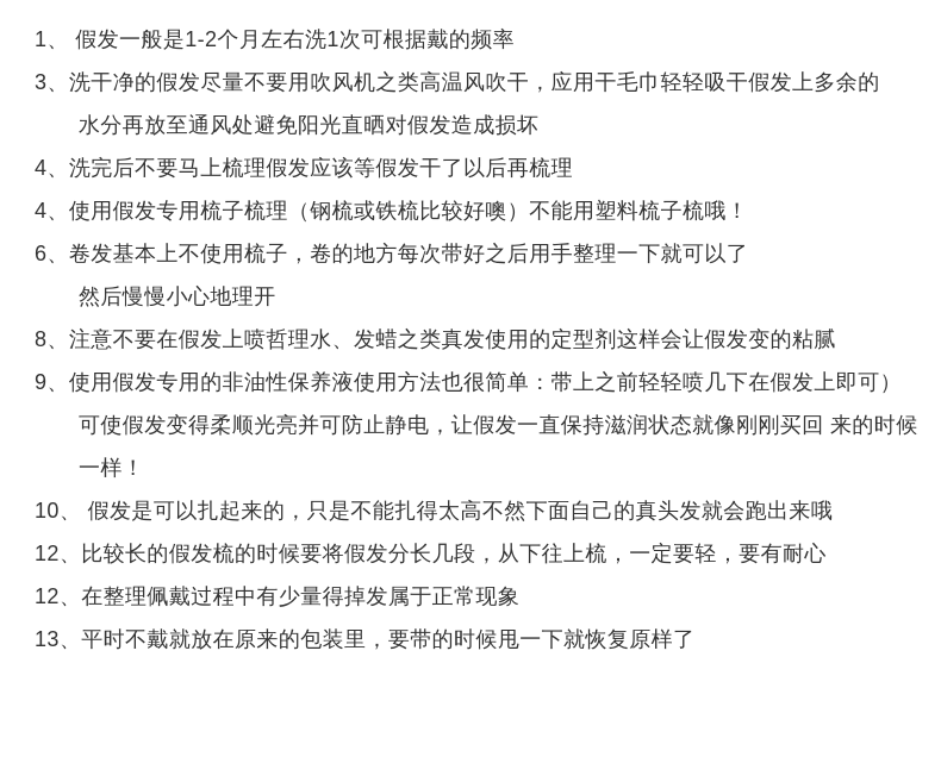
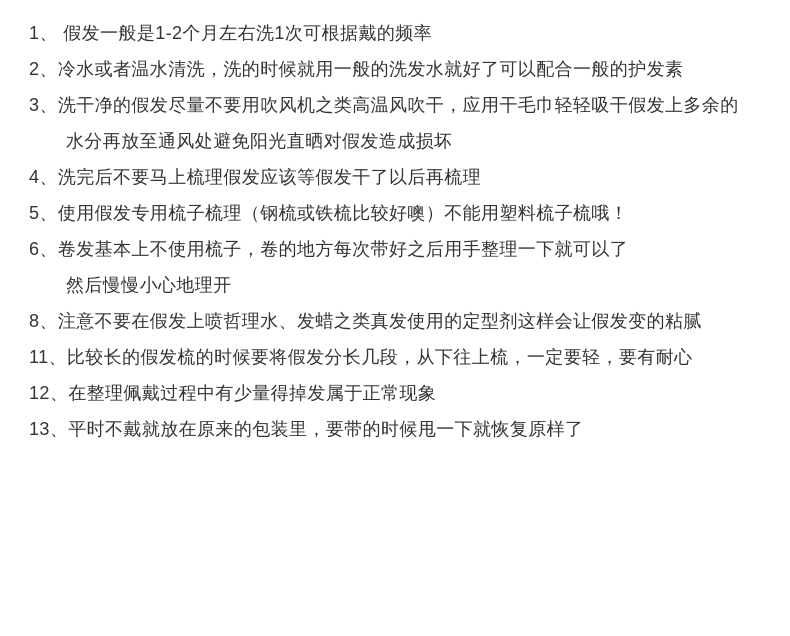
  1、 假发一般是1-2个月左右洗1次可根据戴的频率
+ 2、冷水或者温水清洗，洗的时候就用一般的洗发水就好了可以配合一般的护发素
  3、洗干净的假发尽量不要用吹风机之类高温风吹干，应用干毛巾轻轻吸干假发上多余的
  水分再放至通风处避免阳光直晒对假发造成损坏
  4、洗完后不要马上梳理假发应该等假发干了以后再梳理
- 4、使用假发专用梳子梳理（钢梳或铁梳比较好噢）不能用塑料梳子梳哦！
+ 5、使用假发专用梳子梳理（钢梳或铁梳比较好噢）不能用塑料梳子梳哦！
  6、卷发基本上不使用梳子，卷的地方每次带好之后用手整理一下就可以了
  然后慢慢小心地理开
  8、注意不要在假发上喷哲理水、发蜡之类真发使用的定型剂这样会让假发变的粘腻
- 9、使用假发专用的非油性保养液使用方法也很简单：带上之前轻轻喷几下在假发上即可）
- 可使假发变得柔顺光亮并可防止静电，让假发一直保持滋润状态就像刚刚买回 来的时候
- 一样！
- 10、 假发是可以扎起来的，只是不能扎得太高不然下面自己的真头发就会跑出来哦
- 12、比较长的假发梳的时候要将假发分长几段，从下往上梳，一定要轻，要有耐心
+ 11、比较长的假发梳的时候要将假发分长几段，从下往上梳，一定要轻，要有耐心
  12、在整理佩戴过程中有少量得掉发属于正常现象
  13、平时不戴就放在原来的包装里，要带的时候甩一下就恢复原样了
